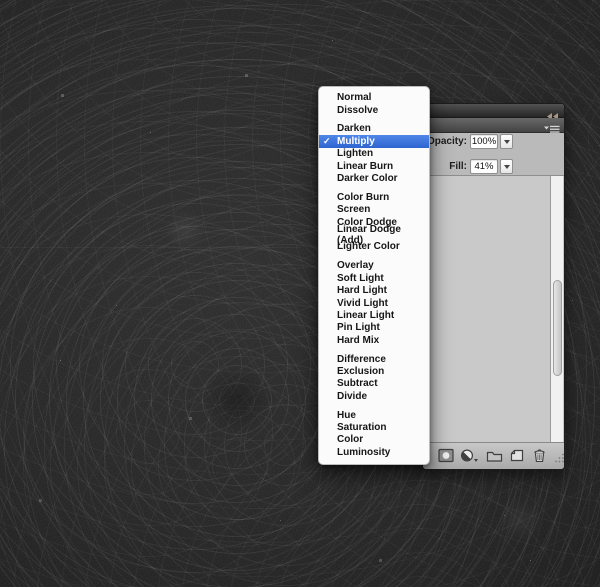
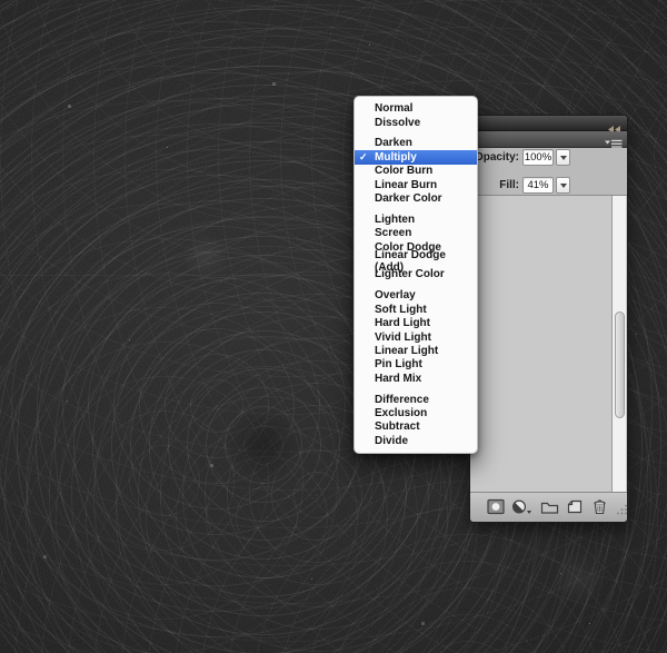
  Opacity:
  100%
  Fill:
  41%
  Normal
  Dissolve
  Darken
  ✓
  Multiply
- Lighten
+ Color Burn
  Linear Burn
  Darker Color
- Color Burn
+ Lighten
  Screen
  Color Dodge
  Linear Dodge (Add)
  Lighter Color
  Overlay
  Soft Light
  Hard Light
  Vivid Light
  Linear Light
  Pin Light
  Hard Mix
  Difference
  Exclusion
  Subtract
  Divide
- Hue
- Saturation
- Color
- Luminosity
